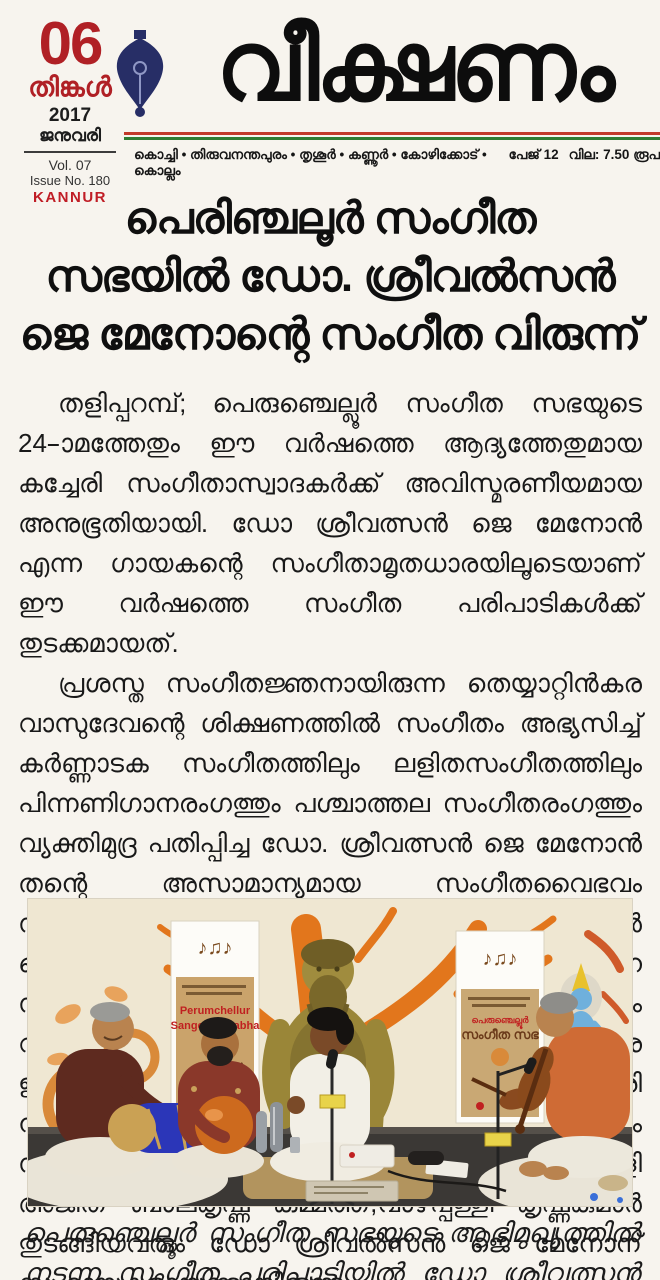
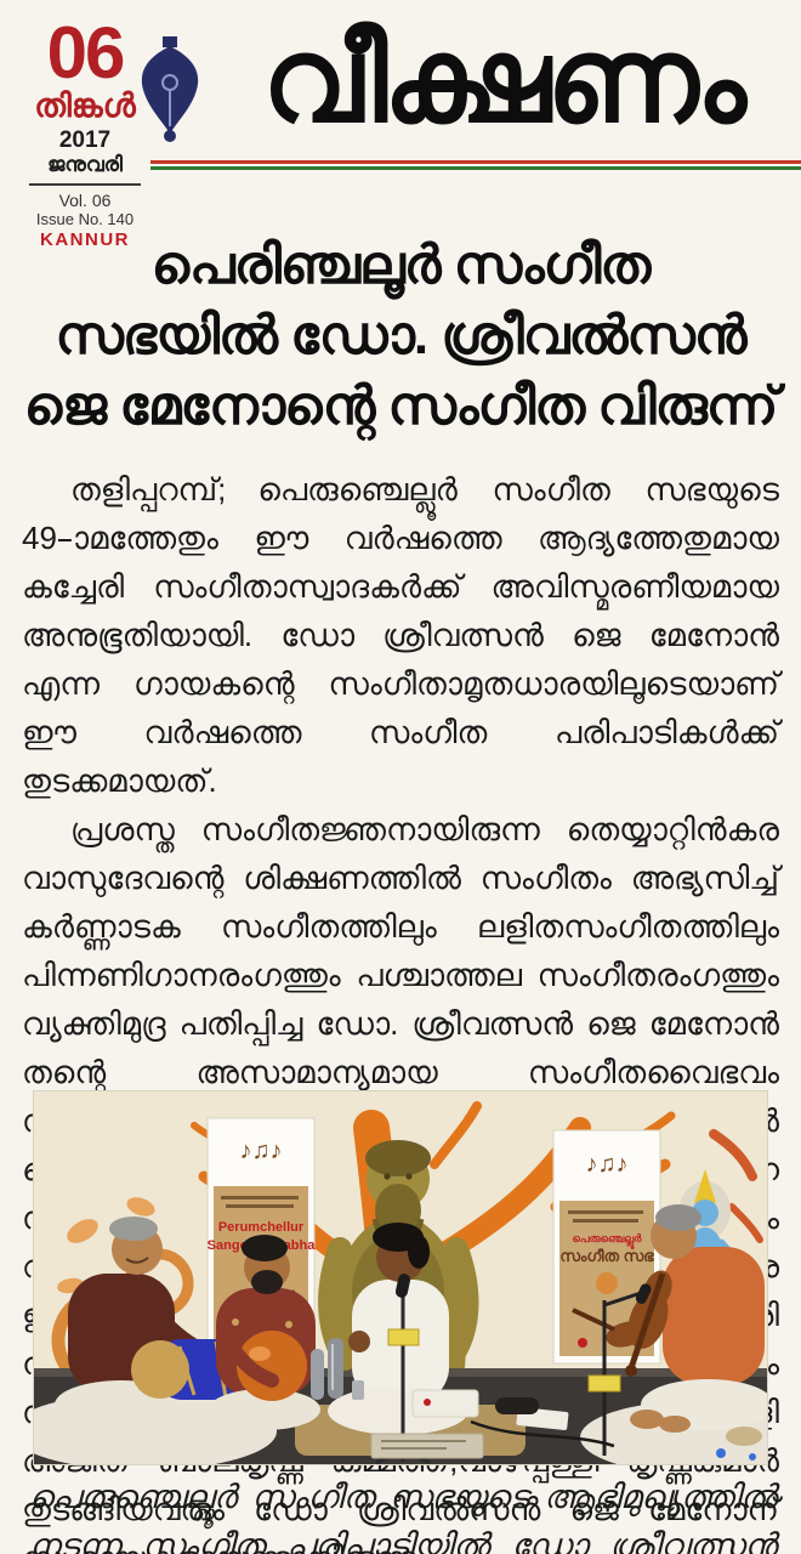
  06
  തിങ്കൾ
  2017
  ജനുവരി
- Vol. 07
+ Vol. 06
- Issue No. 180
+ Issue No. 140
  KANNUR
  വീക്ഷണം
- കൊച്ചി • തിരുവനന്തപുരം • തൃശൂർ • കണ്ണൂർ • കോഴിക്കോട് • കൊല്ലം
- പേജ് 12
- വില: 7.50 രൂപ
  പെരിഞ്ചലൂർ സംഗീത
  സഭയിൽ ഡോ. ശ്രീവൽസൻ
  ജെ മേനോന്റെ സംഗീത വിരുന്ന്
- തളിപ്പറമ്പ്; പെരുഞ്ചെല്ലൂർ സംഗീത സഭയുടെ 24–ാമത്തേതും ഈ വർഷത്തെ ആദ്യത്തേതുമായ കച്ചേരി സംഗീതാസ്വാദകർക്ക് അവിസ്മരണീയമായ അനുഭൂതിയായി. ഡോ ശ്രീവത്സൻ ജെ മേനോൻ എന്ന ഗായകന്റെ സംഗീതാമൃതധാരയിലൂടെയാണ് ഈ വർഷത്തെ സംഗീത പരിപാടികൾക്ക് തുടക്കമായത്.
+ തളിപ്പറമ്പ്; പെരുഞ്ചെല്ലൂർ സംഗീത സഭയുടെ 49–ാമത്തേതും ഈ വർഷത്തെ ആദ്യത്തേതുമായ കച്ചേരി സംഗീതാസ്വാദകർക്ക് അവിസ്മരണീയമായ അനുഭൂതിയായി. ഡോ ശ്രീവത്സൻ ജെ മേനോൻ എന്ന ഗായകന്റെ സംഗീതാമൃതധാരയിലൂടെയാണ് ഈ വർഷത്തെ സംഗീത പരിപാടികൾക്ക് തുടക്കമായത്.
  ♪♫♪
  Perumchellur
  ♪♫♪
  പെരുഞ്ചെല്ലൂർ
  സംഗീത സഭ
  പെരുഞ്ചെല്ലൂർ സംഗീത സഭയുടെ ആഭിമുഖ്യത്തിൽ നടന്ന സംഗീത പരിപാടിയിൽ ഡോ ശ്രീവത്സൻ
